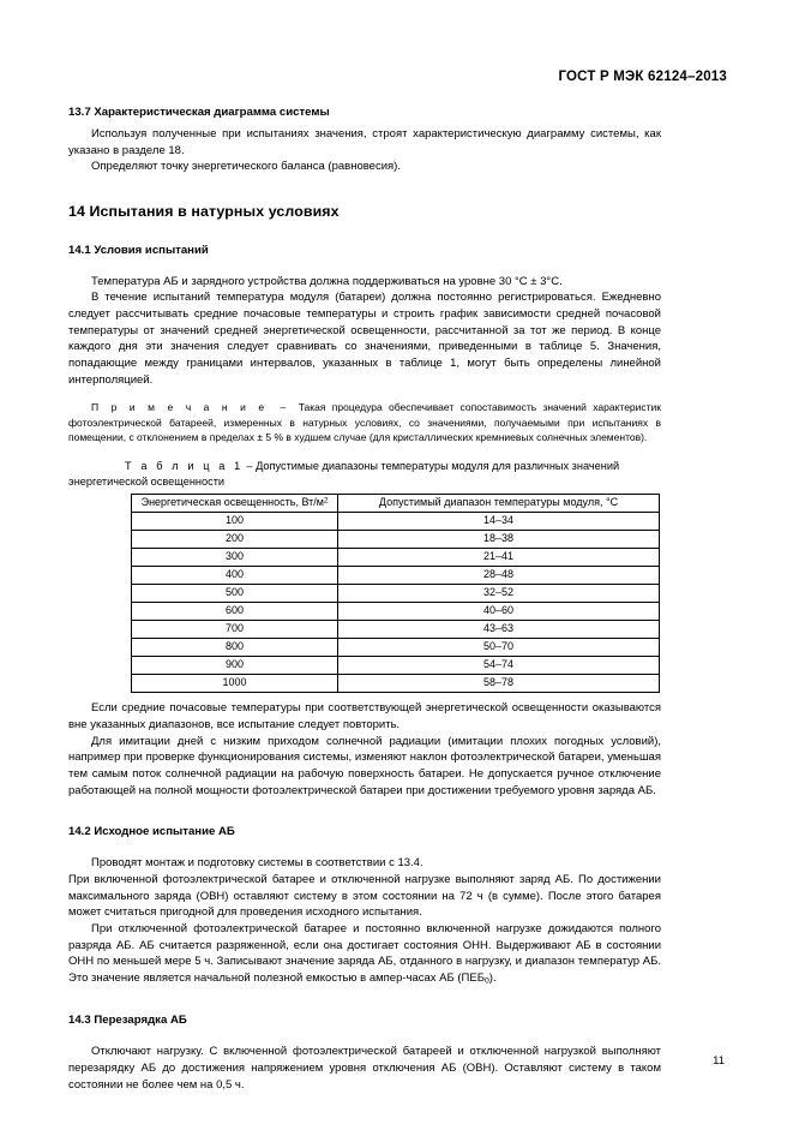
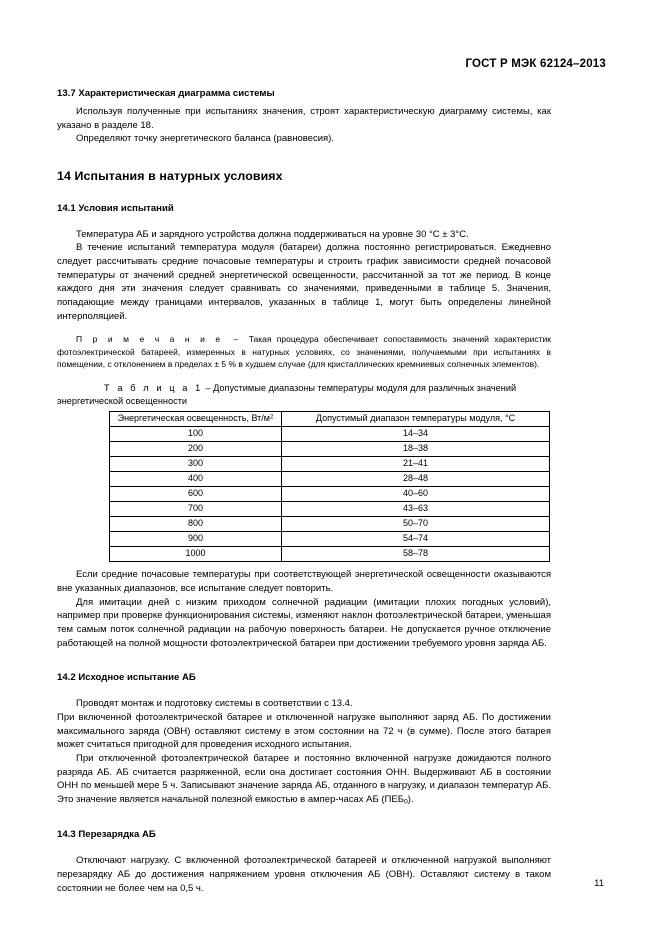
  ГОСТ Р МЭК 62124–2013
  13.7 Характеристическая диаграмма системы
  Используя полученные при испытаниях значения, строят характеристическую диаграмму системы, как указано в разделе 18.
  Определяют точку энергетического баланса (равновесия).
  14 Испытания в натурных условиях
  14.1 Условия испытаний
  Температура АБ и зарядного устройства должна поддерживаться на уровне 30 °С ± 3°С.
  В течение испытаний температура модуля (батареи) должна постоянно регистрироваться. Ежедневно следует рассчитывать средние почасовые температуры и строить график зависимости средней почасовой температуры от значений средней энергетической освещенности, рассчитанной за тот же период. В конце каждого дня эти значения следует сравнивать со значениями, приведенными в таблице 5. Значения, попадающие между границами интервалов, указанных в таблице 1, могут быть определены линейной интерполяцией.
  П р и м е ч а н и е – Такая процедура обеспечивает сопоставимость значений характеристик фотоэлектрической батареей, измеренных в натурных условиях, со значениями, получаемыми при испытаниях в помещении, с отклонением в пределах ± 5 % в худшем случае (для кристаллических кремниевых солнечных элементов).
  Т а б л и ц а 1 – Допустимые диапазоны температуры модуля для различных значений энергетической освещенности
  Энергетическая освещенность, Вт/м	Допустимый диапазон температуры модуля, °С
  100	14–34
  200	18–38
  300	21–41
  400	28–48
- 500	32–52
  600	40–60
  700	43–63
  800	50–70
  900	54–74
  1000	58–78
  Если средние почасовые температуры при соответствующей энергетической освещенности оказываются вне указанных диапазонов, все испытание следует повторить.
  Для имитации дней с низким приходом солнечной радиации (имитации плохих погодных условий), например при проверке функционирования системы, изменяют наклон фотоэлектрической батареи, уменьшая тем самым поток солнечной радиации на рабочую поверхность батареи. Не допускается ручное отключение работающей на полной мощности фотоэлектрической батареи при достижении требуемого уровня заряда АБ.
  14.2 Исходное испытание АБ
  Проводят монтаж и подготовку системы в соответствии с 13.4.
  При включенной фотоэлектрической батарее и отключенной нагрузке выполняют заряд АБ. По достижении максимального заряда (ОВН) оставляют систему в этом состоянии на 72 ч (в сумме). После этого батарея может считаться пригодной для проведения исходного испытания.
  При отключенной фотоэлектрической батарее и постоянно включенной нагрузке дожидаются полного разряда АБ. АБ считается разряженной, если она достигает состояния ОНН. Выдерживают АБ в состоянии ОНН по меньшей мере 5 ч. Записывают значение заряда АБ, отданного в нагрузку, и диапазон температур АБ. Это значение является начальной полезной емкостью в ампер-часах АБ (ПЕБ ).
  14.3 Перезарядка АБ
  Отключают нагрузку. С включенной фотоэлектрической батареей и отключенной нагрузкой выполняют перезарядку АБ до достижения напряжением уровня отключения АБ (ОВН). Оставляют систему в таком состоянии не более чем на 0,5 ч.
  11
